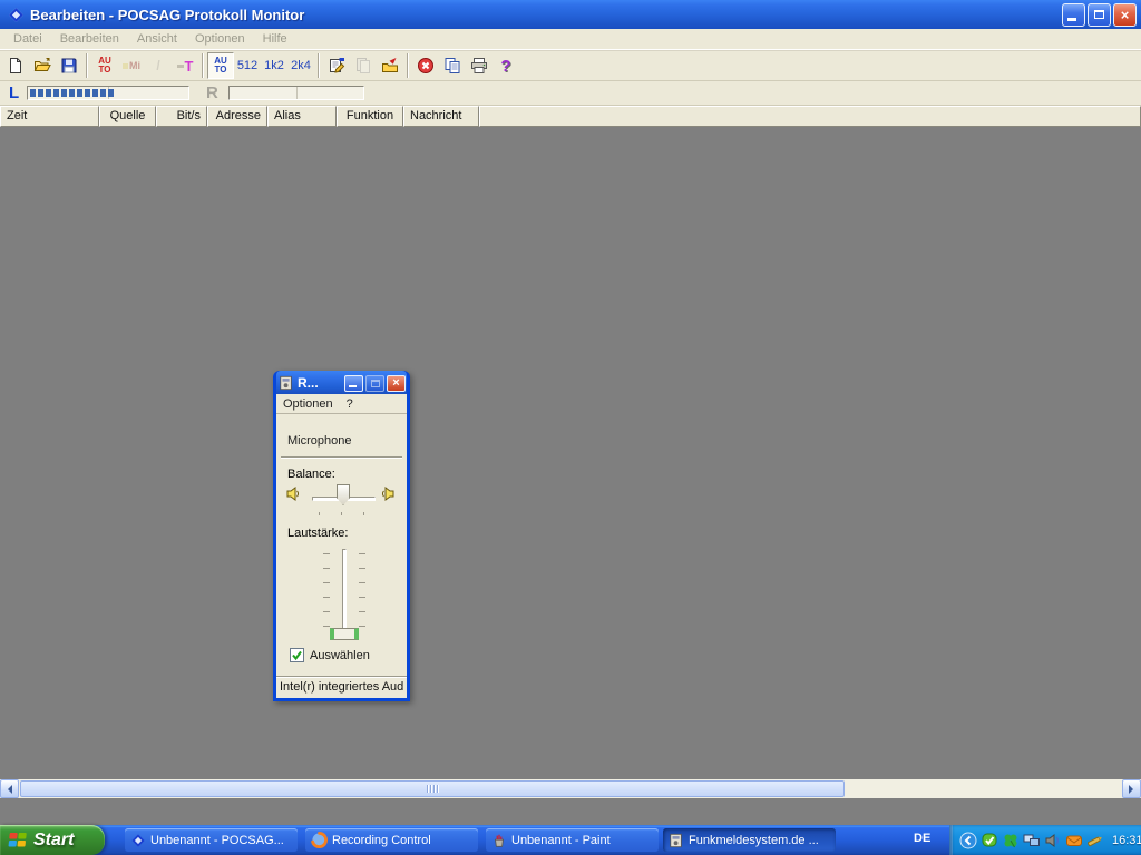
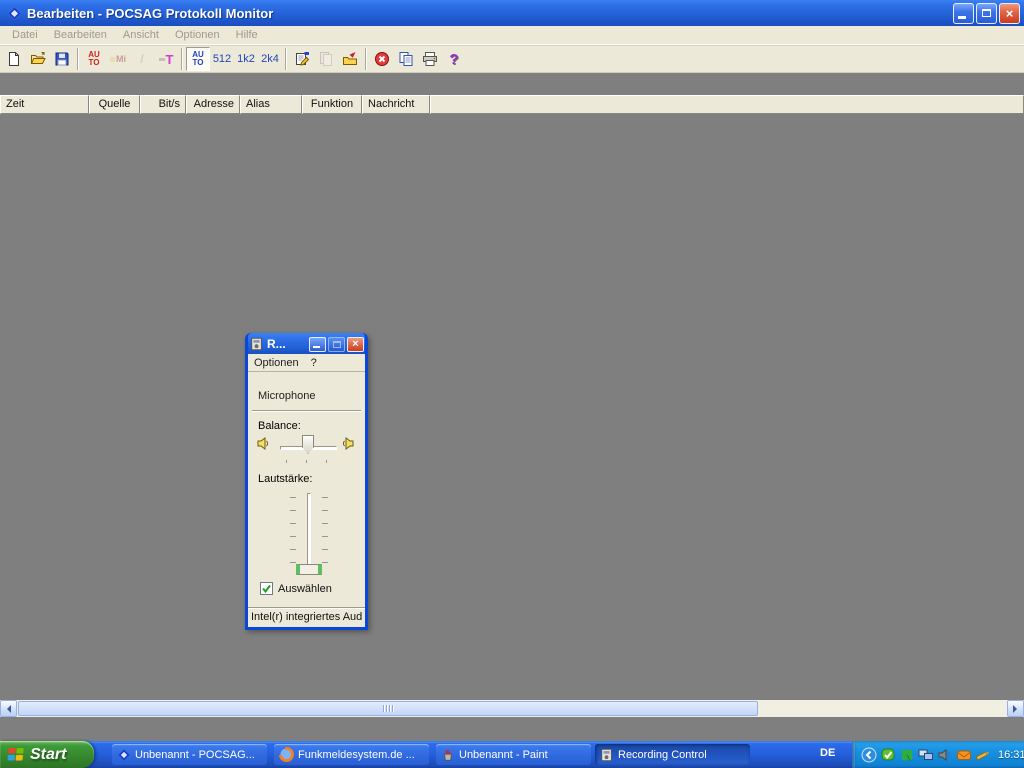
  Bearbeiten - POCSAG Protokoll Monitor
  ×
  Datei
  Bearbeiten
  Ansicht
  Optionen
  Hilfe
  AU
  TO
  Mi
  /
  T
  AU
  TO
  512
  1k2
  2k4
  ?
- L
- R
  Zeit
  Quelle
  Bit/s
  Adresse
  Alias
  Funktion
  Nachricht
  R...
  ×
  Optionen
  ?
  Microphone
  Balance:
  Lautstärke:
  Auswählen
  Intel(r) integriertes Aud
  Start
  Unbenannt - POCSAG...
- Recording Control
+ Funkmeldesystem.de ...
  Unbenannt - Paint
- Funkmeldesystem.de ...
+ Recording Control
  DE
  16:31
